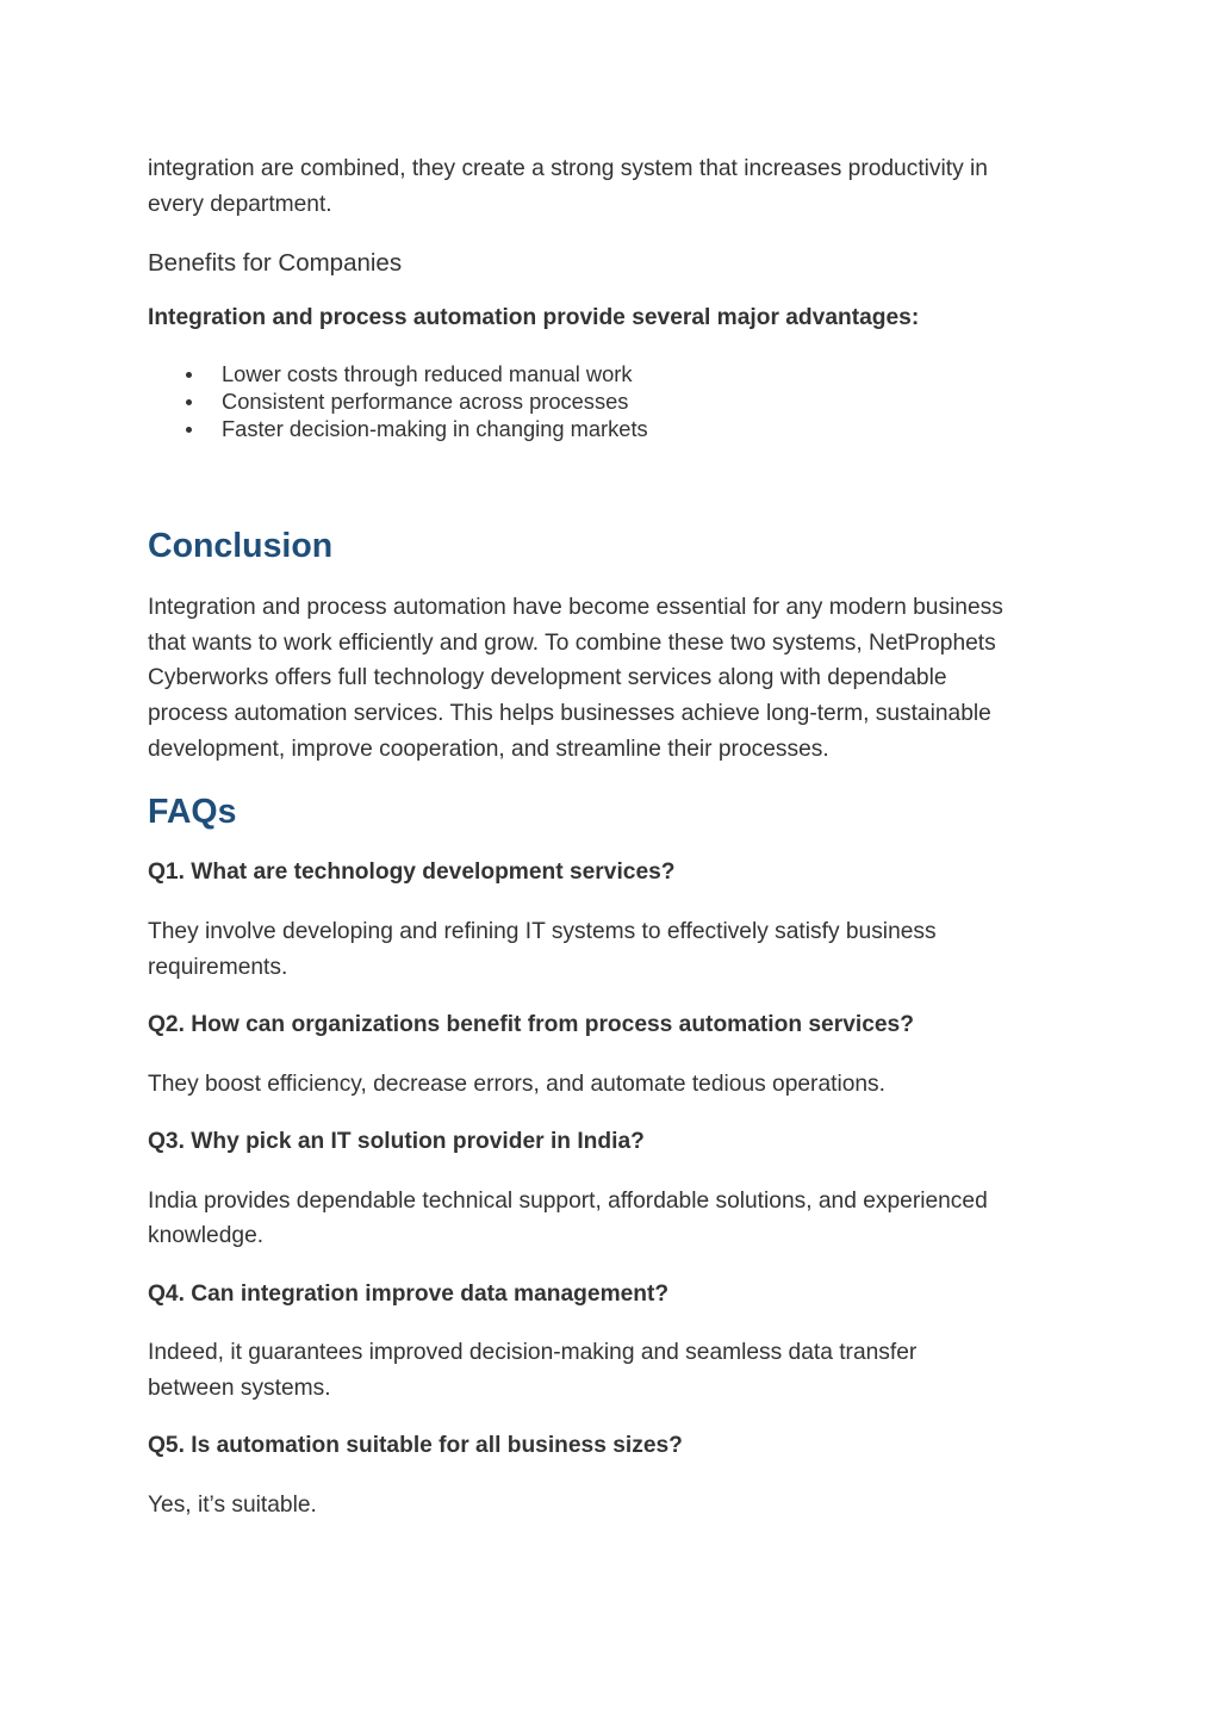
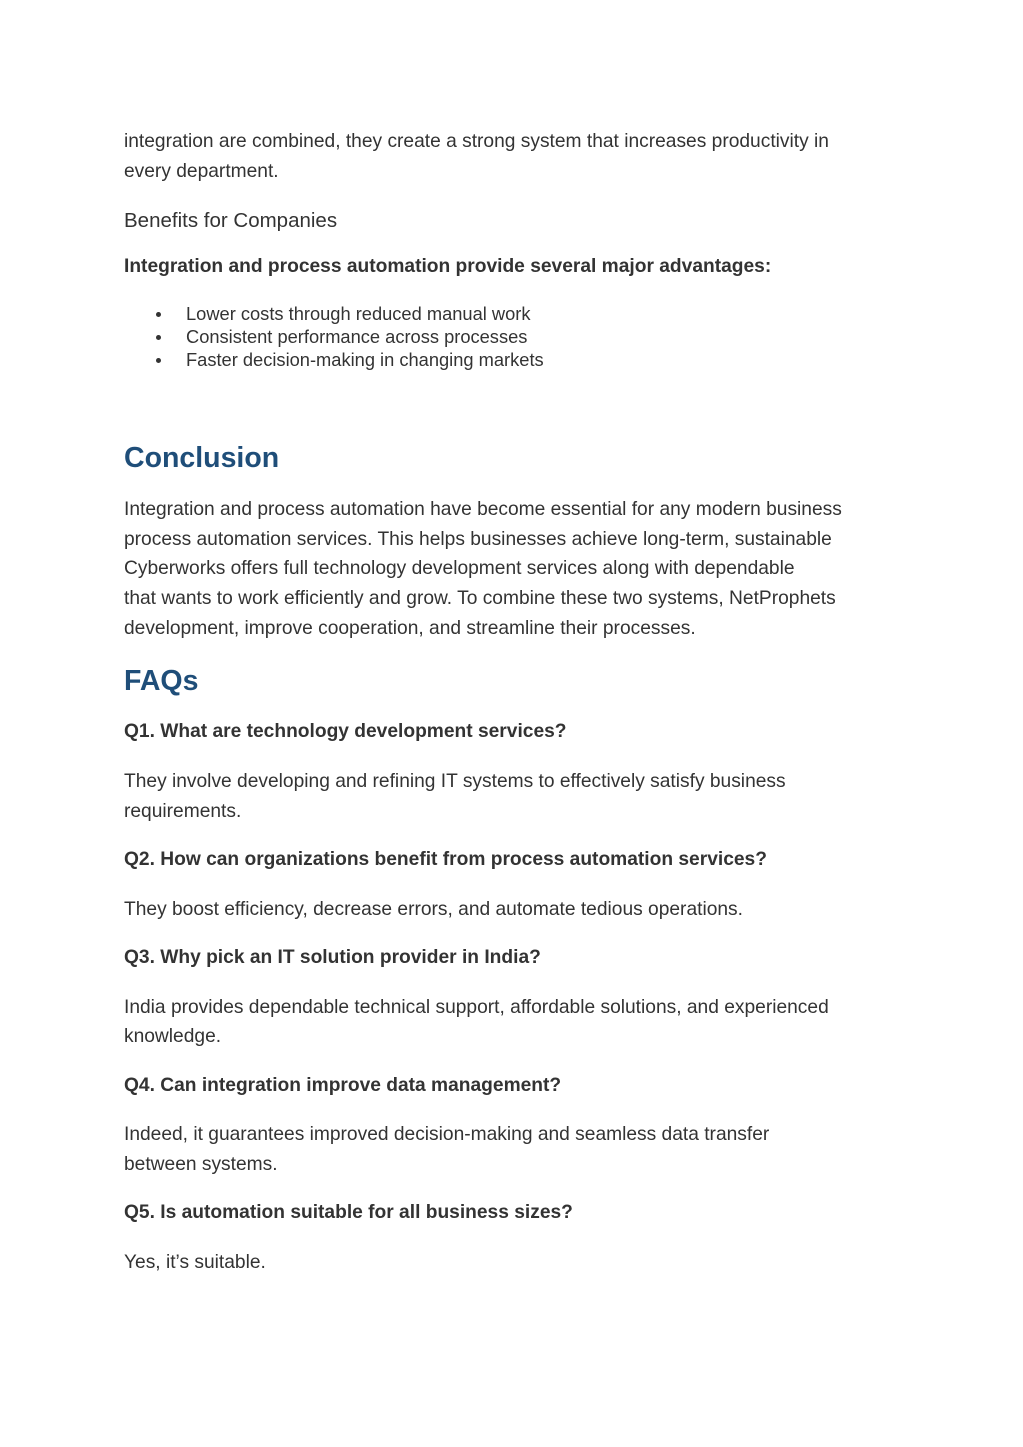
  integration are combined, they create a strong system that increases productivity in
  every department.
  Benefits for Companies
  Integration and process automation provide several major advantages:
  Lower costs through reduced manual work
  Consistent performance across processes
  Faster decision-making in changing markets
  Conclusion
  Integration and process automation have become essential for any modern business
- that wants to work efficiently and grow. To combine these two systems, NetProphets
+ process automation services. This helps businesses achieve long-term, sustainable
  Cyberworks offers full technology development services along with dependable
- process automation services. This helps businesses achieve long-term, sustainable
+ that wants to work efficiently and grow. To combine these two systems, NetProphets
  development, improve cooperation, and streamline their processes.
  FAQs
  Q1. What are technology development services?
  They involve developing and refining IT systems to effectively satisfy business
  requirements.
  Q2. How can organizations benefit from process automation services?
  They boost efficiency, decrease errors, and automate tedious operations.
  Q3. Why pick an IT solution provider in India?
  India provides dependable technical support, affordable solutions, and experienced
  knowledge.
  Q4. Can integration improve data management?
  Indeed, it guarantees improved decision-making and seamless data transfer
  between systems.
  Q5. Is automation suitable for all business sizes?
  Yes, it’s suitable.
